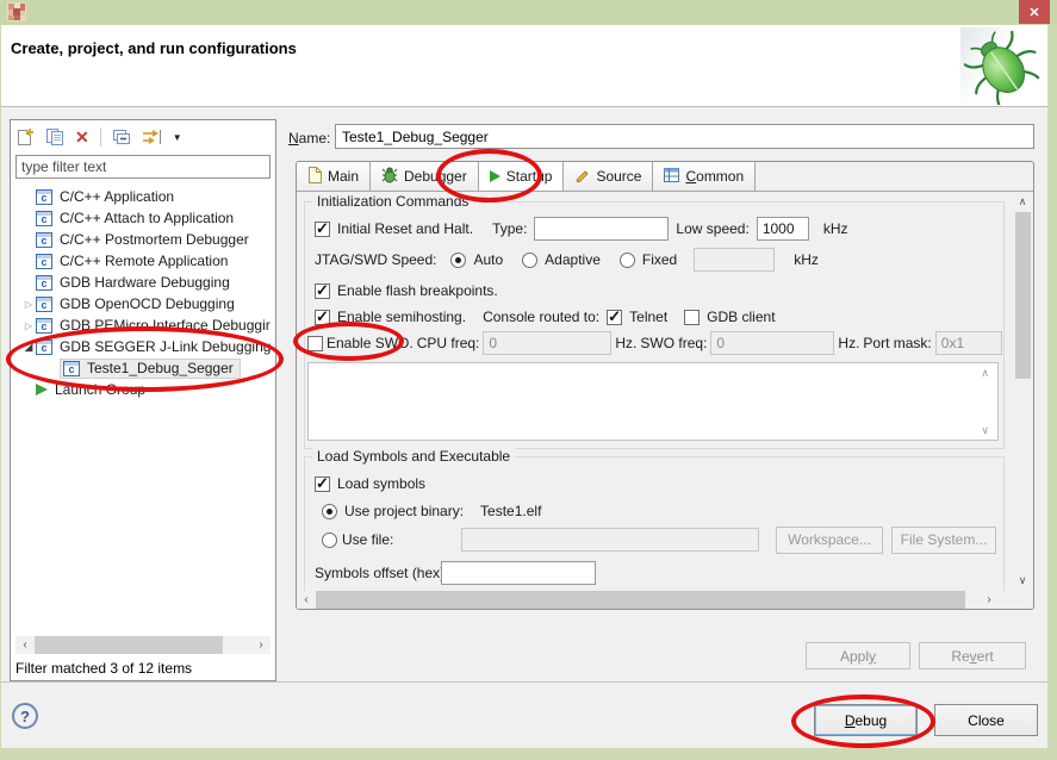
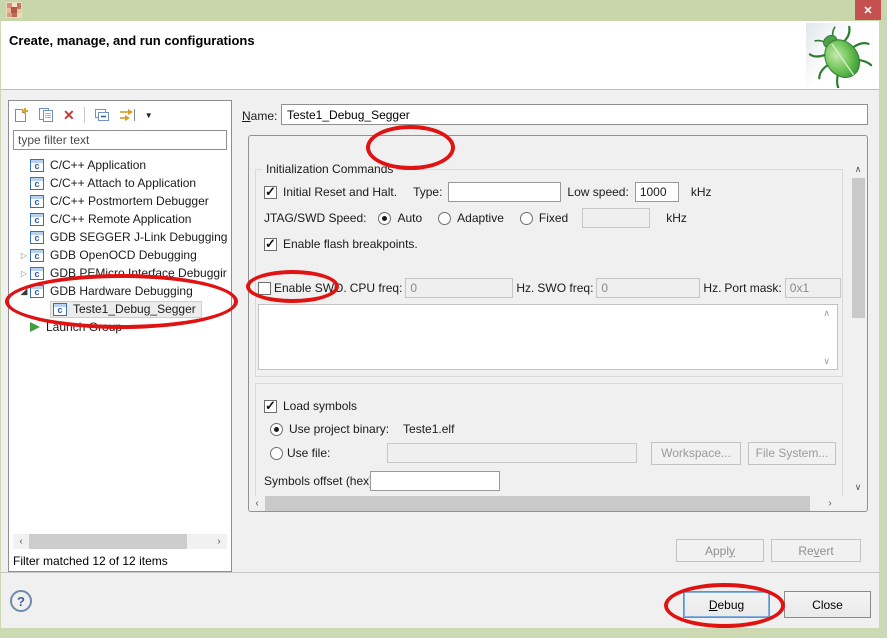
  ✕
- Create, project, and run configurations
+ Create, manage, and run configurations
  ✕
  ▼
  type filter text
  C/C++ Application
  C/C++ Attach to Application
  C/C++ Postmortem Debugger
  C/C++ Remote Application
- GDB Hardware Debugging
+ GDB SEGGER J-Link Debugging
  ▷
  GDB OpenOCD Debugging
  ▷
  GDB PEMicro Interface Debuggir
  ◢
- GDB SEGGER J-Link Debugging
+ GDB Hardware Debugging
  Teste1_Debug_Segger
  Launch Group
  ‹
  ›
- Filter matched 3 of 12 items
+ Filter matched 12 of 12 items
  Name:
  Teste1_Debug_Segger
- Main
- Debugger
- Startup
- Source
- Common
  Initialization Commands
  Initial Reset and Halt.
  Type:
  Low speed:
  1000
  kHz
  JTAG/SWD Speed:
  Auto
  Adaptive
  Fixed
  kHz
  Enable flash breakpoints.
- Enable semihosting.
- Console routed to:
- Telnet
- GDB client
  Enable SWO.
  CPU freq:
  0
  Hz.
  SWO freq:
  0
  Hz.
  Port mask:
  0x1
  ∧
  ∨
- Load Symbols and Executable
  Load symbols
  Use project binary:
  Teste1.elf
  Use file:
  Workspace...
  File System...
  Symbols offset (hex
  ∧
  ∨
  ‹
  ›
  Appl
  y
  Re
  v
  ert
  ?
  Debug
  Close
